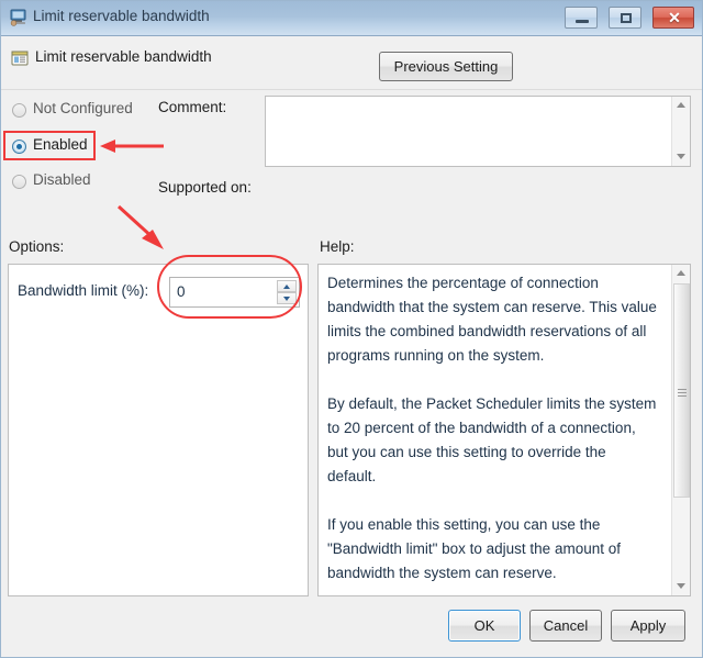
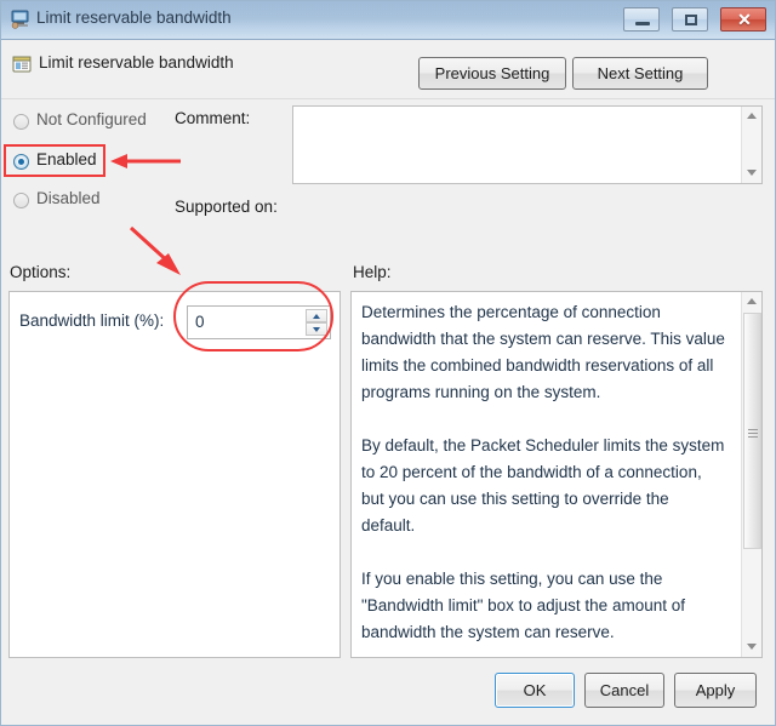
  Limit reservable bandwidth
  ✕
  Limit reservable bandwidth
  Previous Setting
+ Next Setting
  Not Configured
  Enabled
  Disabled
  Comment:
  Supported on:
  Options:
  Help:
  Bandwidth limit (%):
  0
  Determines the percentage of connection bandwidth that the system can reserve. This value limits the combined bandwidth reservations of all programs running on the system.
  By default, the Packet Scheduler limits the system to 20 percent of the bandwidth of a connection, but you can use this setting to override the default.
  If you enable this setting, you can use the "Bandwidth limit" box to adjust the amount of bandwidth the system can reserve.
  OK
  Cancel
  Apply
